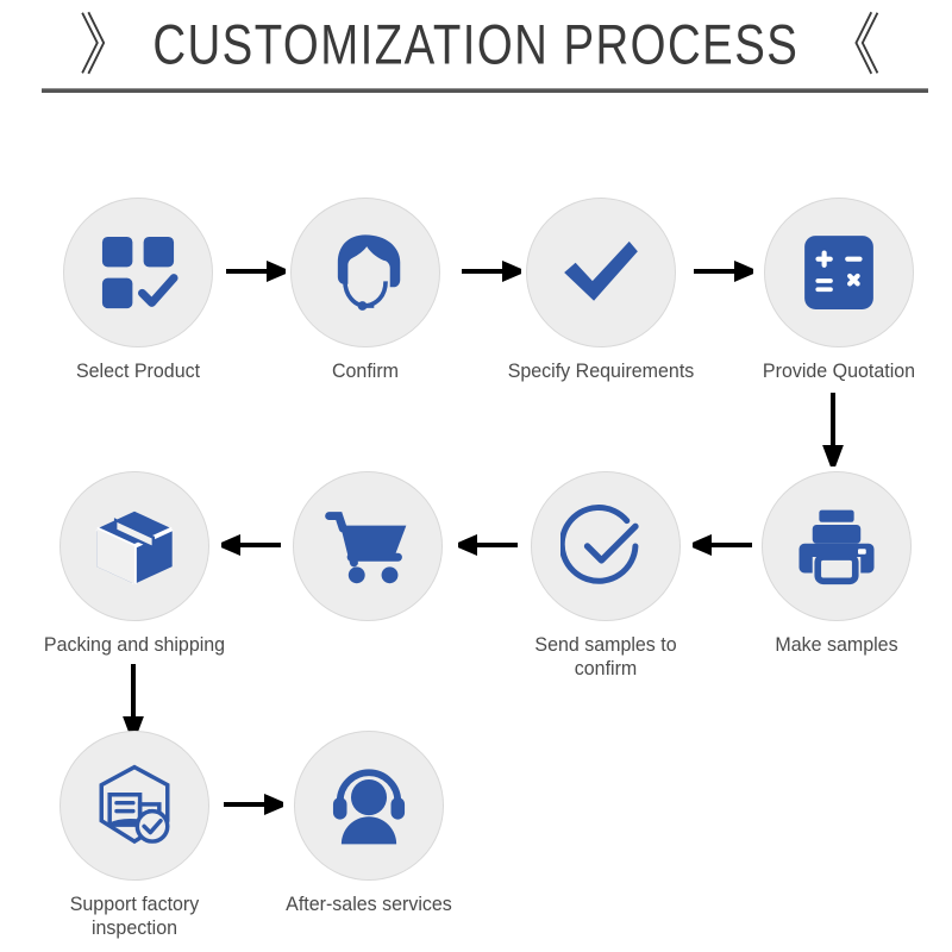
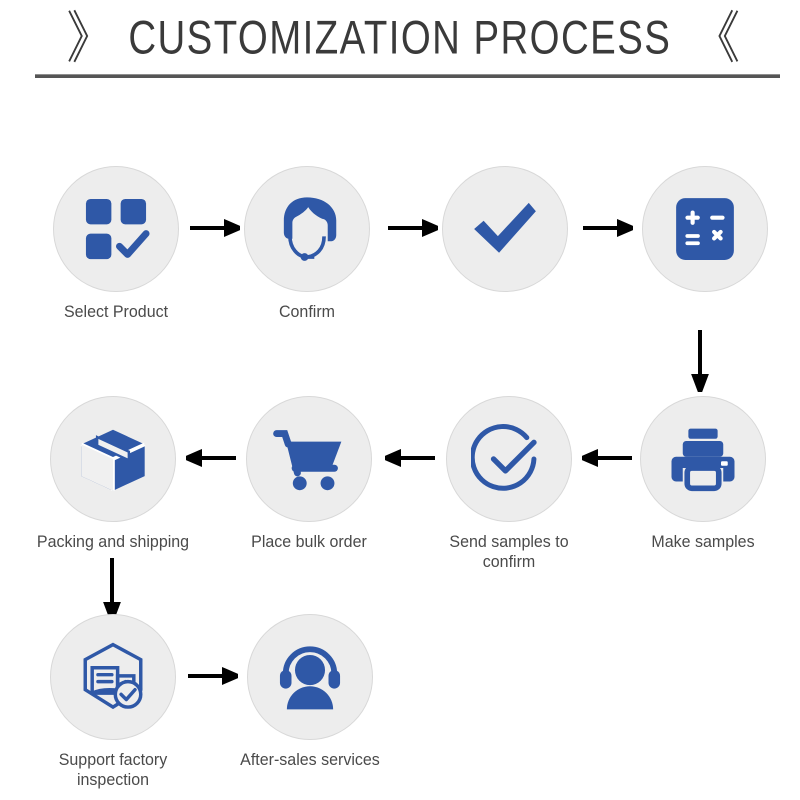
  》
  CUSTOMIZATION PROCESS
  《
  Select Product
  Confirm
- Specify Requirements
- Provide Quotation
  Packing and shipping
+ Place bulk order
  Send samples to confirm
  Make samples
  Support factory
  inspection
  After-sales services
